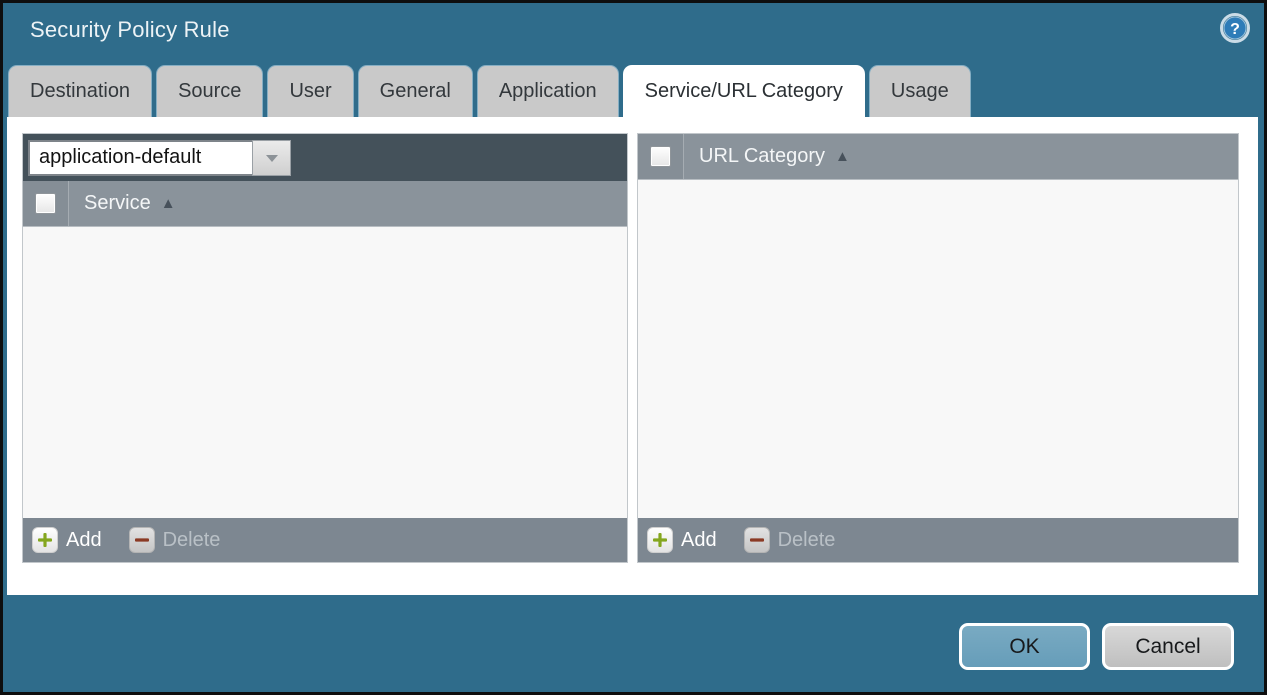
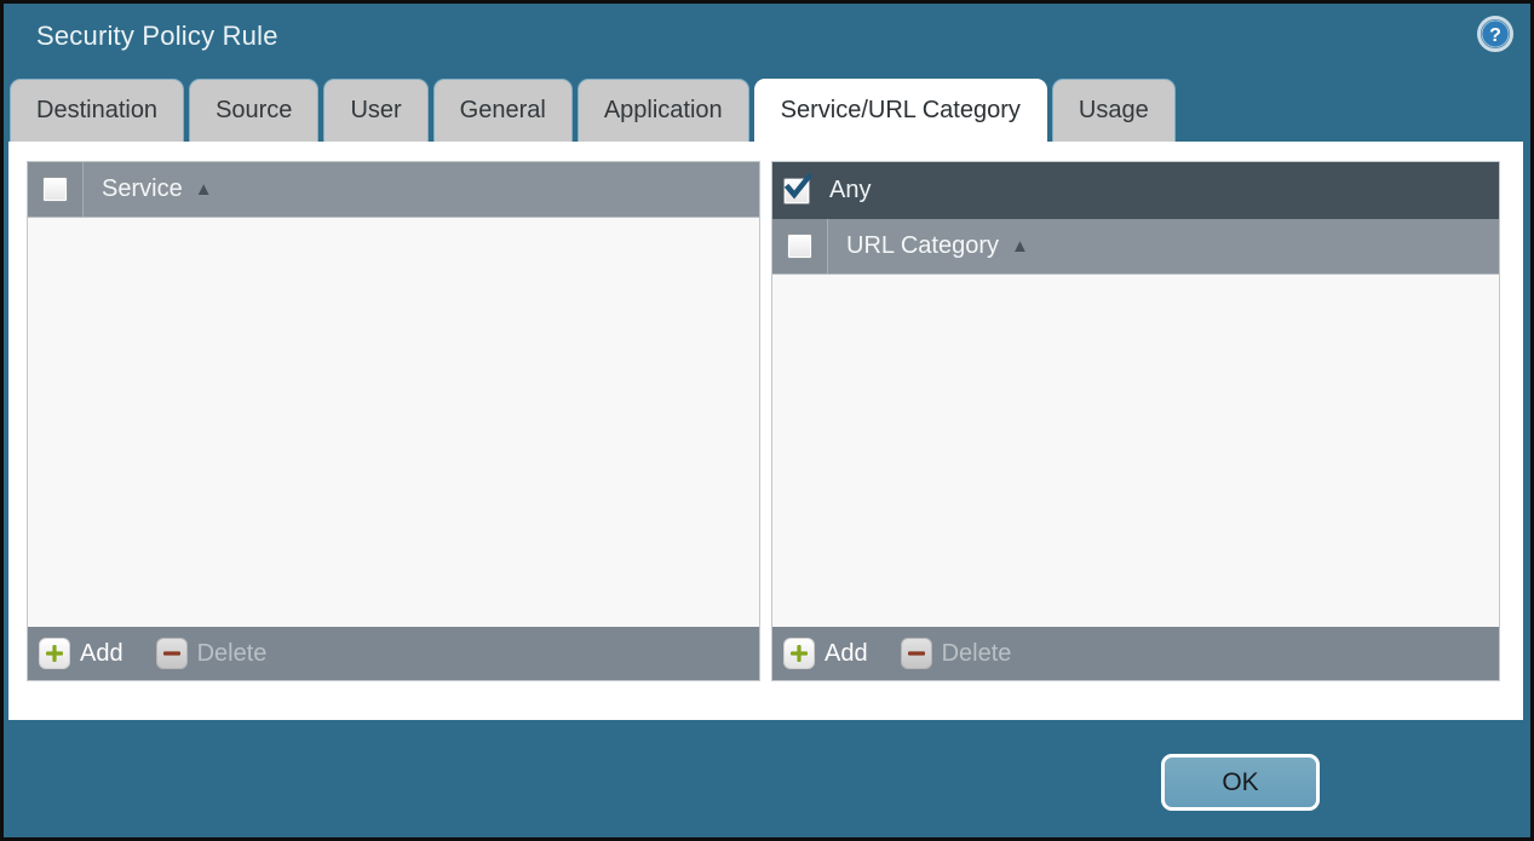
  Security Policy Rule
  ?
  Destination
  Source
  User
  General
  Application
  Service/URL Category
  Usage
- application-default
  Service
  ▲
  Add
  Delete
+ Any
  URL Category
  ▲
  Add
  Delete
  OK
- Cancel
